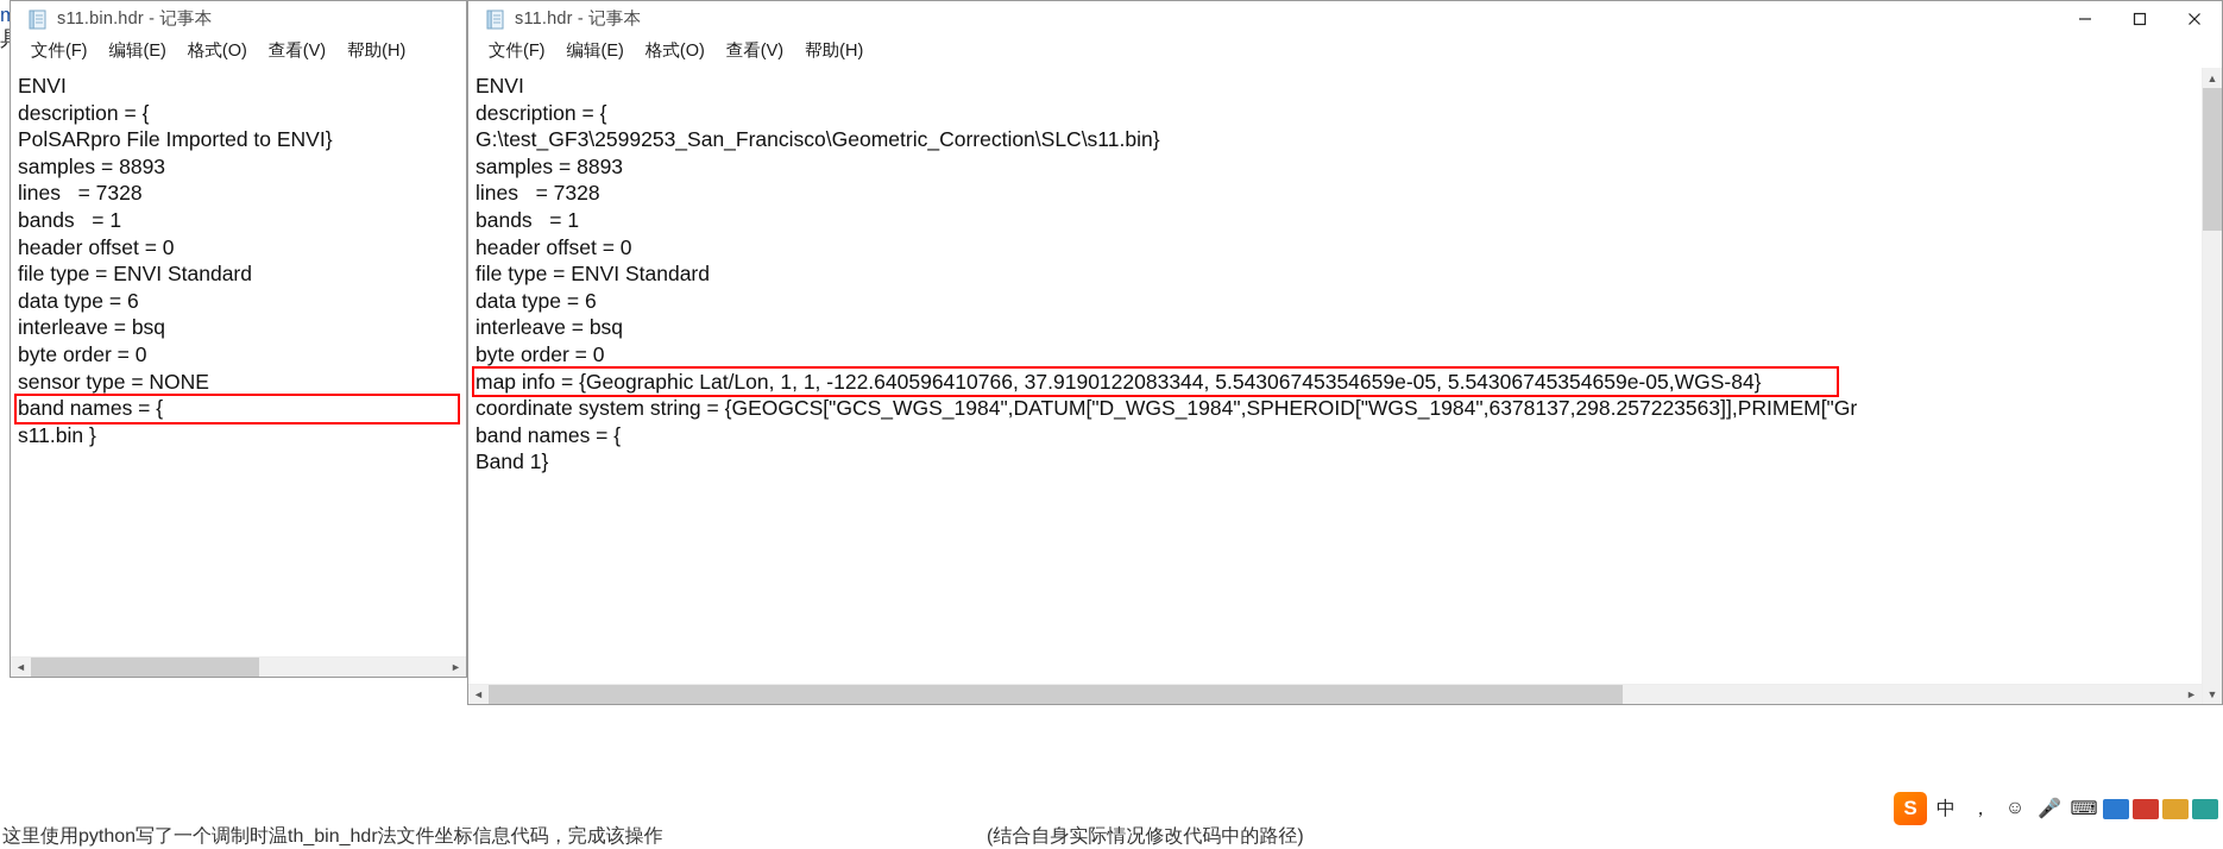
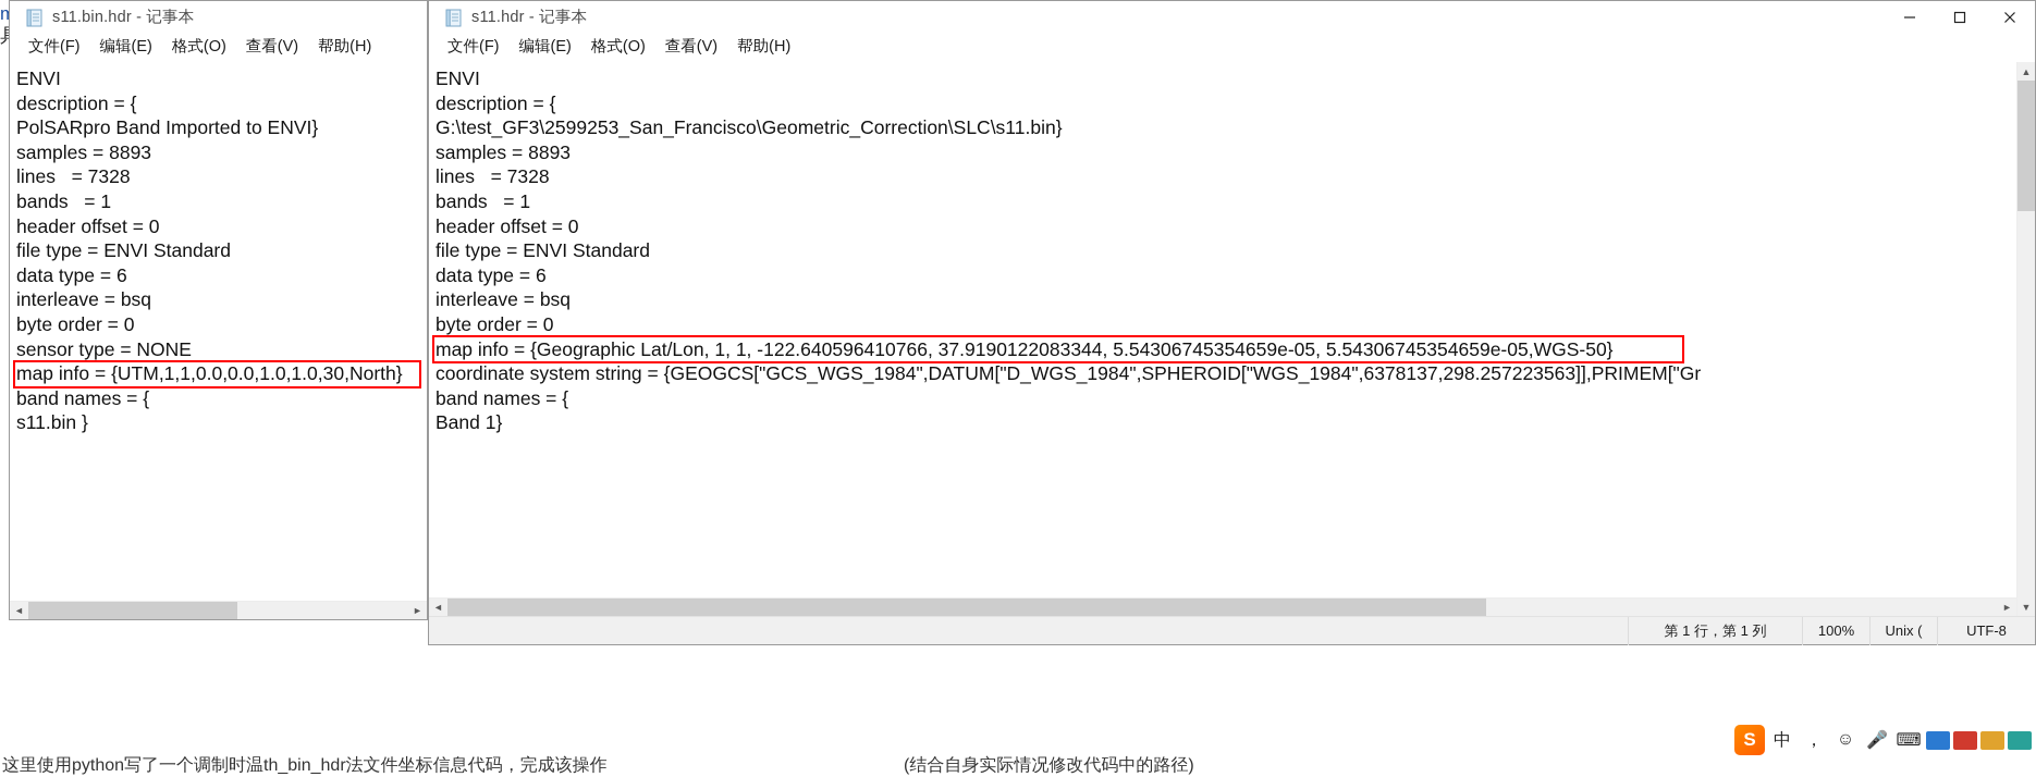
  这里使用python写了一个调制时温th_bin_hdr法文件坐标信息代码，完成该操作
  (结合自身实际情况修改代码中的路径)
  s11.bin.hdr - 记事本
  文件(F)
  编辑(E)
  格式(O)
  查看(V)
  帮助(H)
  ENVI
  description = {
- PolSARpro File Imported to ENVI}
+ PolSARpro Band Imported to ENVI}
  samples = 8893
  lines = 7328
  bands = 1
  header offset = 0
  file type = ENVI Standard
  data type = 6
  interleave = bsq
  byte order = 0
  sensor type = NONE
+ map info = {UTM,1,1,0.0,0.0,1.0,1.0,30,North}
  band names = {
  s11.bin }
  ◄
  ►
  s11.hdr - 记事本
  文件(F)
  编辑(E)
  格式(O)
  查看(V)
  帮助(H)
  ENVI
  description = {
  G:\test_GF3\2599253_San_Francisco\Geometric_Correction\SLC\s11.bin}
  samples = 8893
  lines = 7328
  bands = 1
  header offset = 0
  file type = ENVI Standard
  data type = 6
  interleave = bsq
  byte order = 0
- map info = {Geographic Lat/Lon, 1, 1, -122.640596410766, 37.9190122083344, 5.54306745354659e-05, 5.54306745354659e-05,WGS-84}
+ map info = {Geographic Lat/Lon, 1, 1, -122.640596410766, 37.9190122083344, 5.54306745354659e-05, 5.54306745354659e-05,WGS-50}
  coordinate system string = {GEOGCS["GCS_WGS_1984",DATUM["D_WGS_1984",SPHEROID["WGS_1984",6378137,298.257223563]],PRIMEM["Gr
  band names = {
  Band 1}
  ▲
  ▼
  ◄
  ►
+ 第 1 行，第 1 列
+ 100%
+ Unix (
+ UTF-8
  S
  中
  ，
  ☺
  🎤
  ⌨
